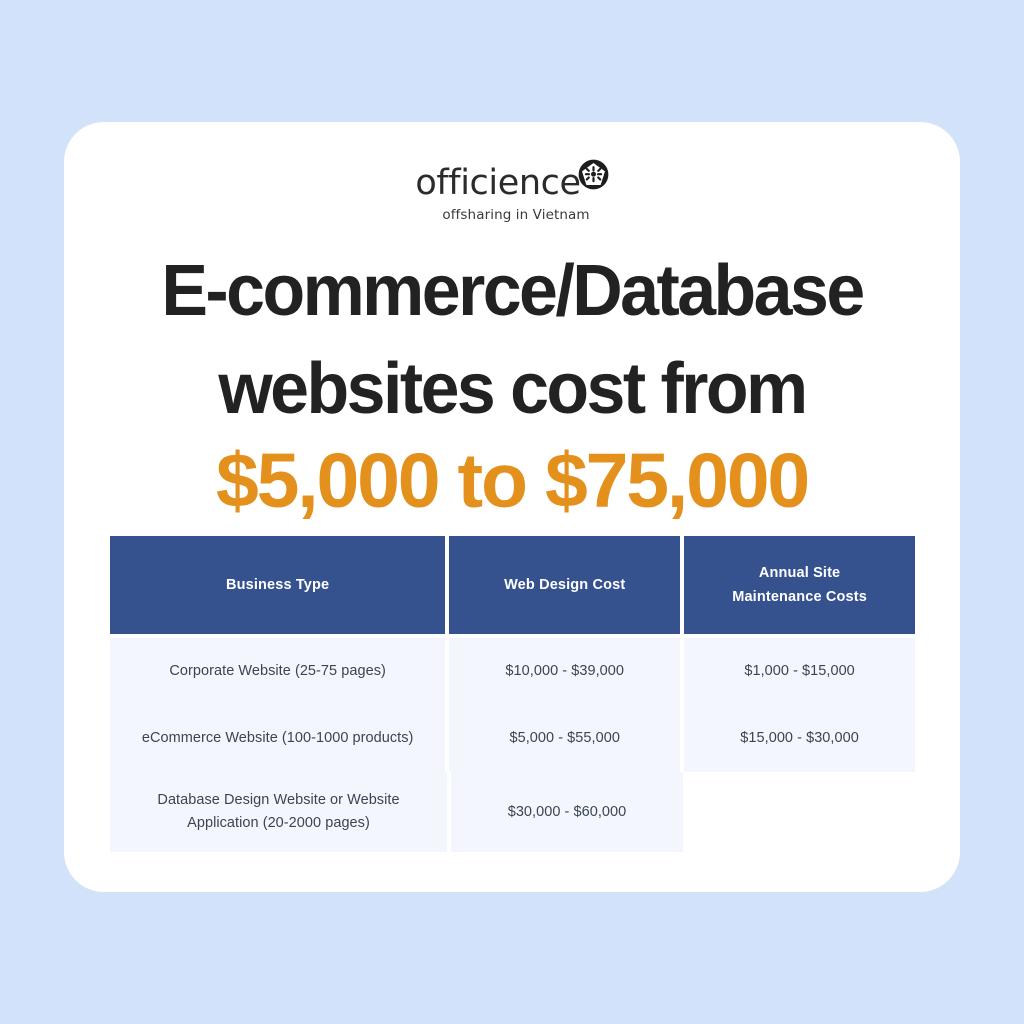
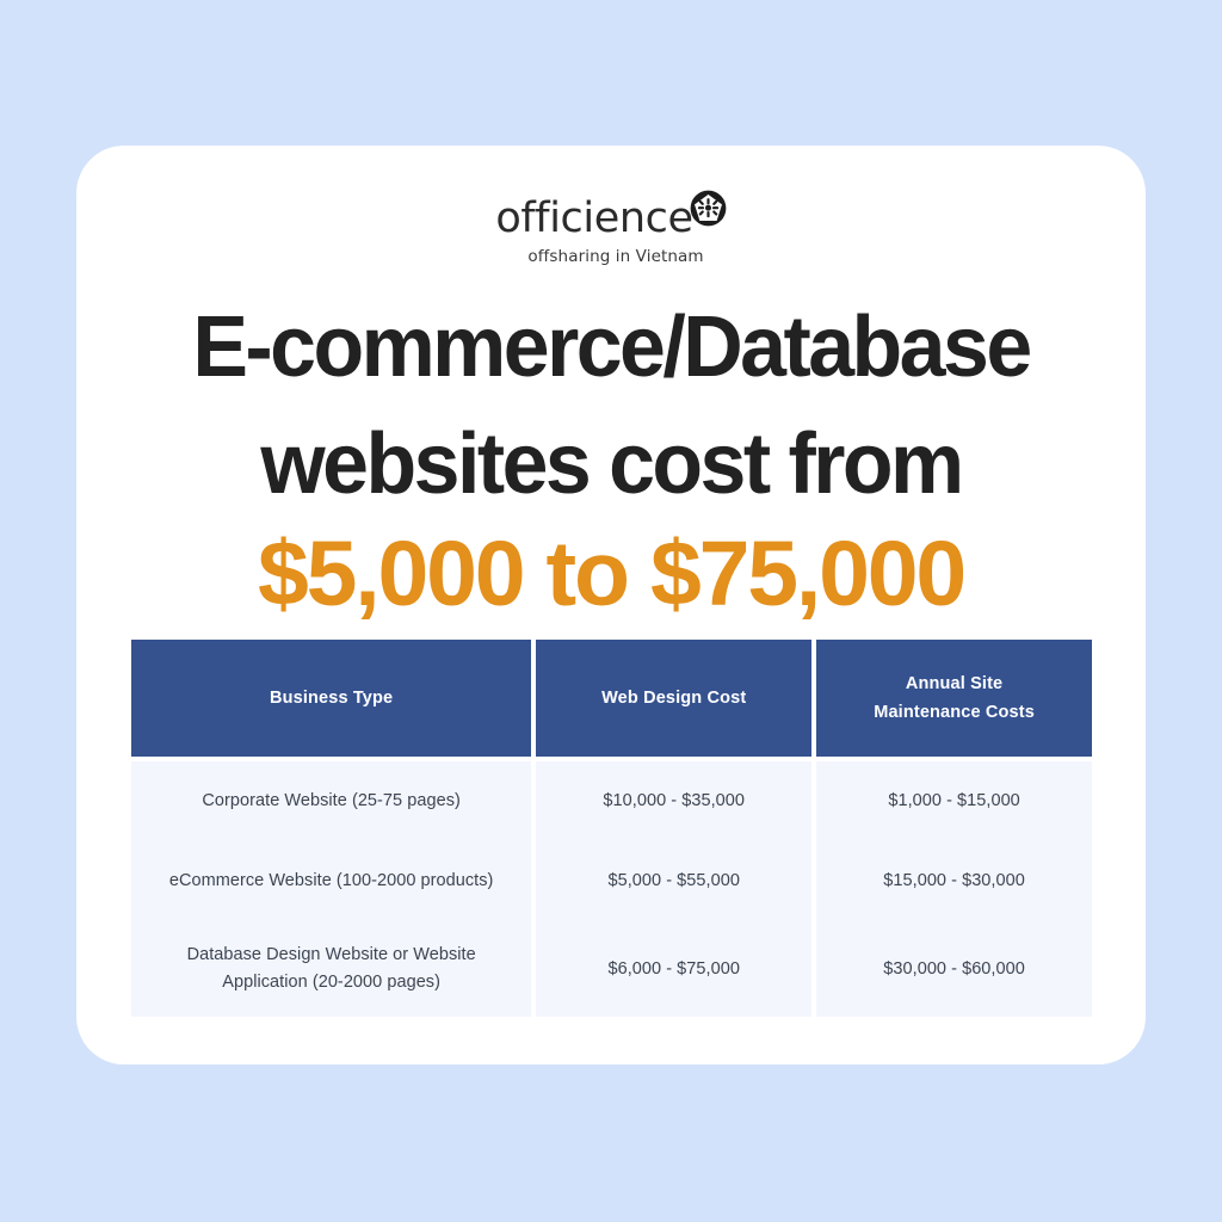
  officience
  offsharing in Vietnam
  E-commerce/Database
  websites cost from
  $5,000 to $75,000
  Business Type
  Web Design Cost
  Annual Site
  Maintenance Costs
  Corporate Website (25-75 pages)
- $10,000 - $39,000
+ $10,000 - $35,000
  $1,000 - $15,000
- eCommerce Website (100-1000 products)
+ eCommerce Website (100-2000 products)
  $5,000 - $55,000
  $15,000 - $30,000
  Database Design Website or Website
  Application (20-2000 pages)
+ $6,000 - $75,000
  $30,000 - $60,000
